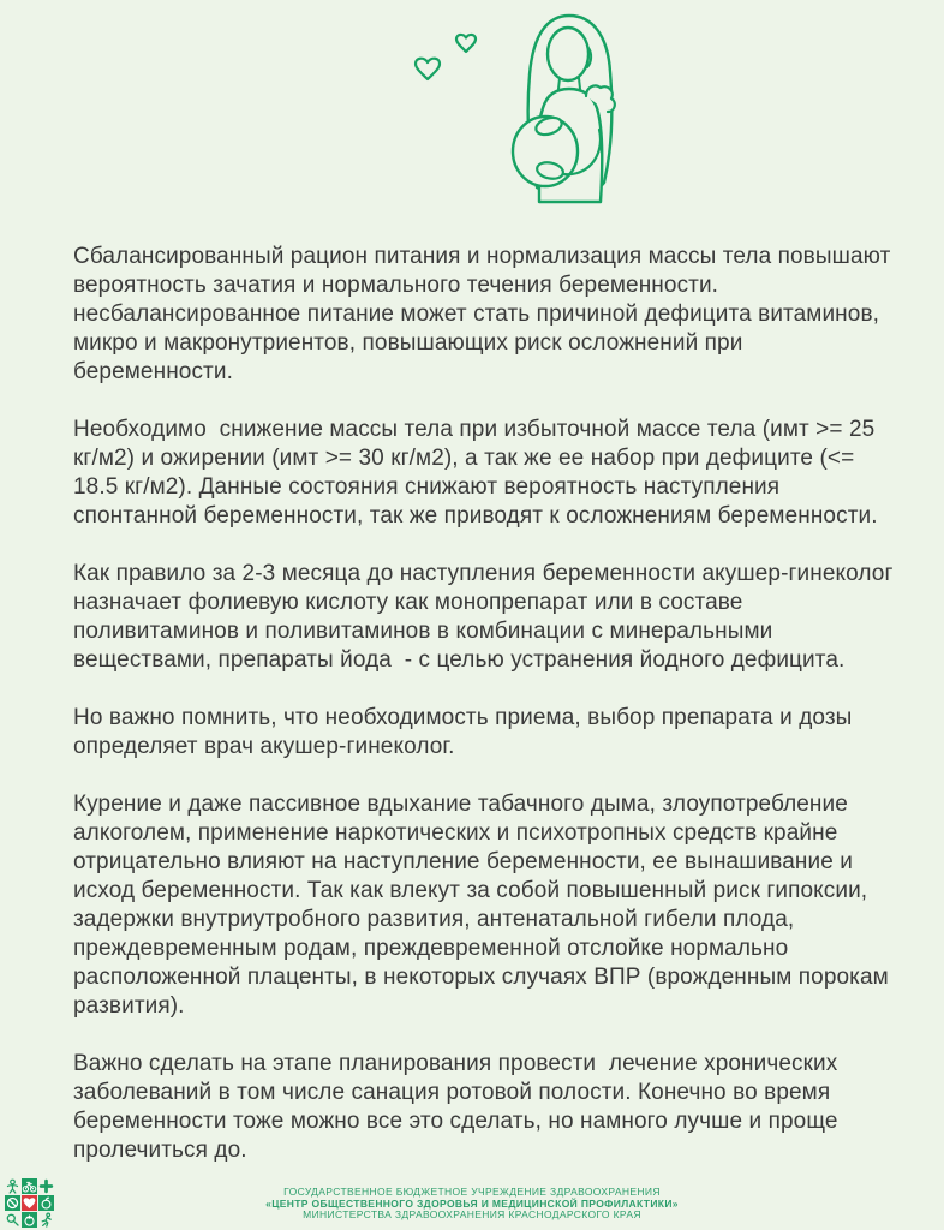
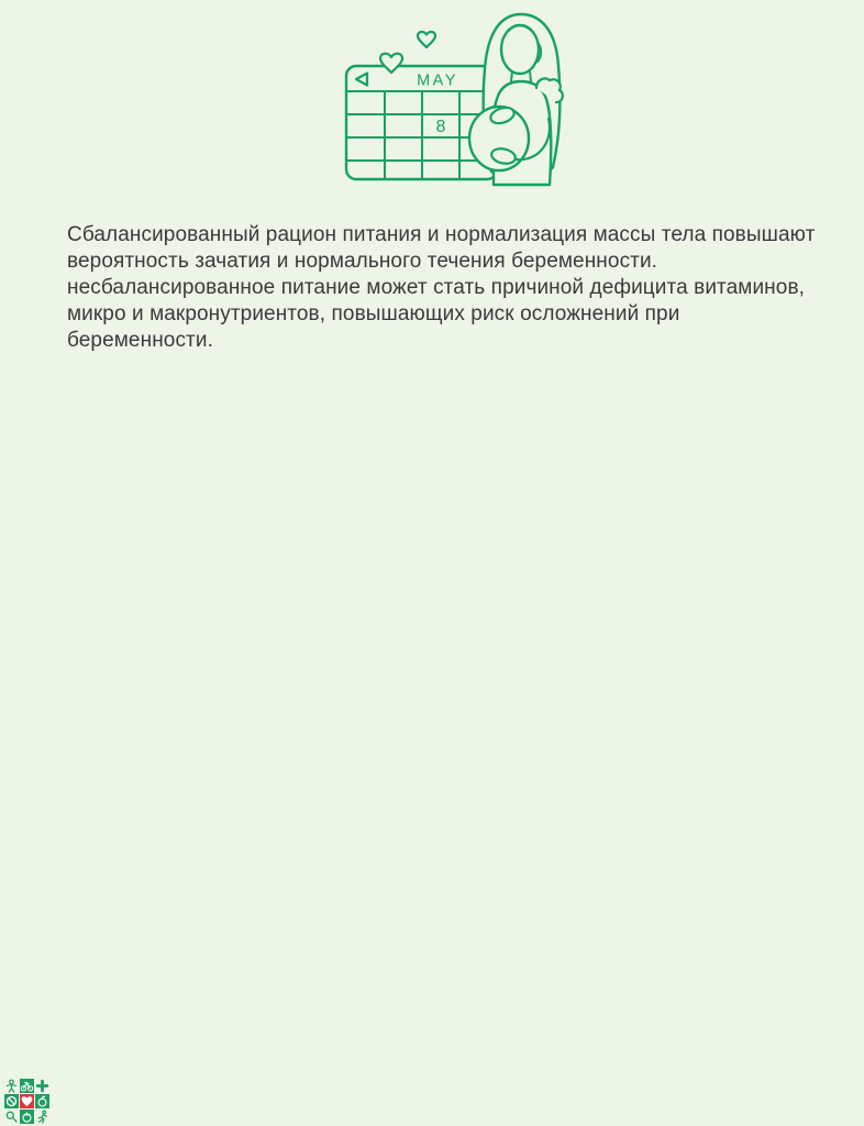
+ MAY
+ 8
  Сбалансированный рацион питания и нормализация массы тела повышают вероятность зачатия и нормального течения беременности. несбалансированное питание может стать причиной дефицита витаминов, микро и макронутриентов, повышающих риск осложнений при беременности.
- Необходимо снижение массы тела при избыточной массе тела (имт >= 25 кг/м2) и ожирении (имт >= 30 кг/м2), а так же ее набор при дефиците (<= 18.5 кг/м2). Данные состояния снижают вероятность наступления спонтанной беременности, так же приводят к осложнениям беременности.
- Как правило за 2-3 месяца до наступления беременности акушер-гинеколог назначает фолиевую кислоту как монопрепарат или в составе поливитаминов и поливитаминов в комбинации с минеральными веществами, препараты йода - с целью устранения йодного дефицита.
- Но важно помнить, что необходимость приема, выбор препарата и дозы определяет врач акушер-гинеколог.
- Курение и даже пассивное вдыхание табачного дыма, злоупотребление алкоголем, применение наркотических и психотропных средств крайне отрицательно влияют на наступление беременности, ее вынашивание и исход беременности. Так как влекут за собой повышенный риск гипоксии, задержки внутриутробного развития, антенатальной гибели плода, преждевременным родам, преждевременной отслойке нормально расположенной плаценты, в некоторых случаях ВПР (врожденным порокам развития).
- Важно сделать на этапе планирования провести лечение хронических заболеваний в том числе санация ротовой полости. Конечно во время беременности тоже можно все это сделать, но намного лучше и проще пролечиться до.
- ГОСУДАРСТВЕННОЕ БЮДЖЕТНОЕ УЧРЕЖДЕНИЕ ЗДРАВООХРАНЕНИЯ
- «ЦЕНТР ОБЩЕСТВЕННОГО ЗДОРОВЬЯ И МЕДИЦИНСКОЙ ПРОФИЛАКТИКИ»
- МИНИСТЕРСТВА ЗДРАВООХРАНЕНИЯ КРАСНОДАРСКОГО КРАЯ
